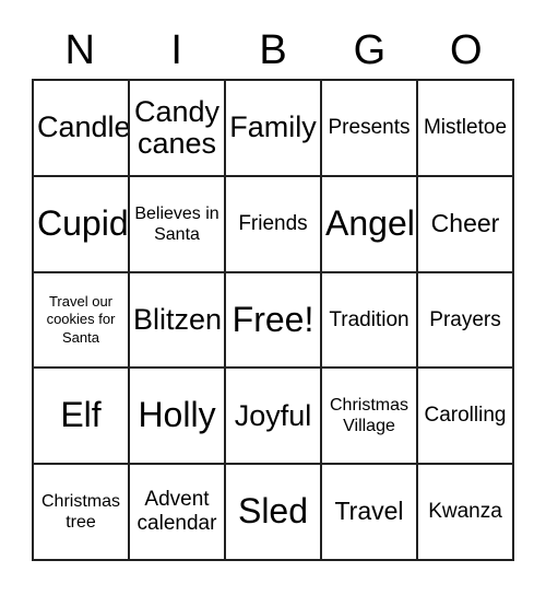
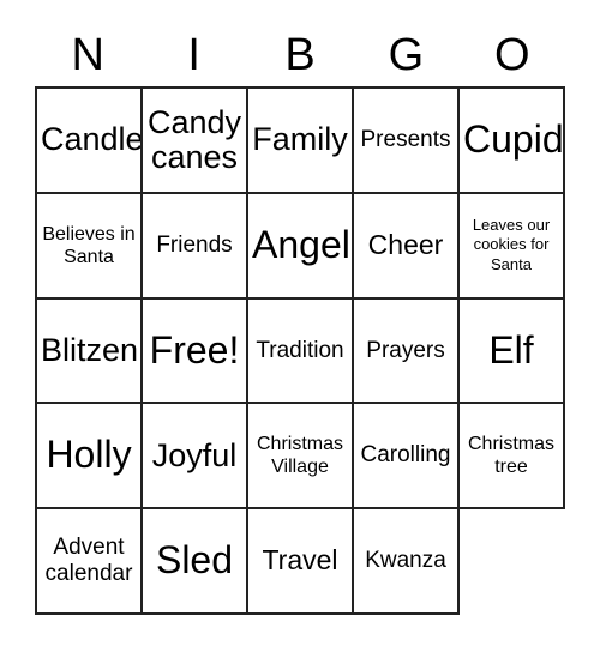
  N
  I
  B
  G
  O
  Candle
  Candy canes
  Family
  Presents
- Mistletoe
  Cupid
  Believes in Santa
  Friends
  Angel
  Cheer
- Travel our cookies for Santa
+ Leaves our cookies for Santa
  Blitzen
  Free!
  Tradition
  Prayers
  Elf
  Holly
  Joyful
  Christmas Village
  Carolling
  Christmas tree
  Advent calendar
  Sled
  Travel
  Kwanza
